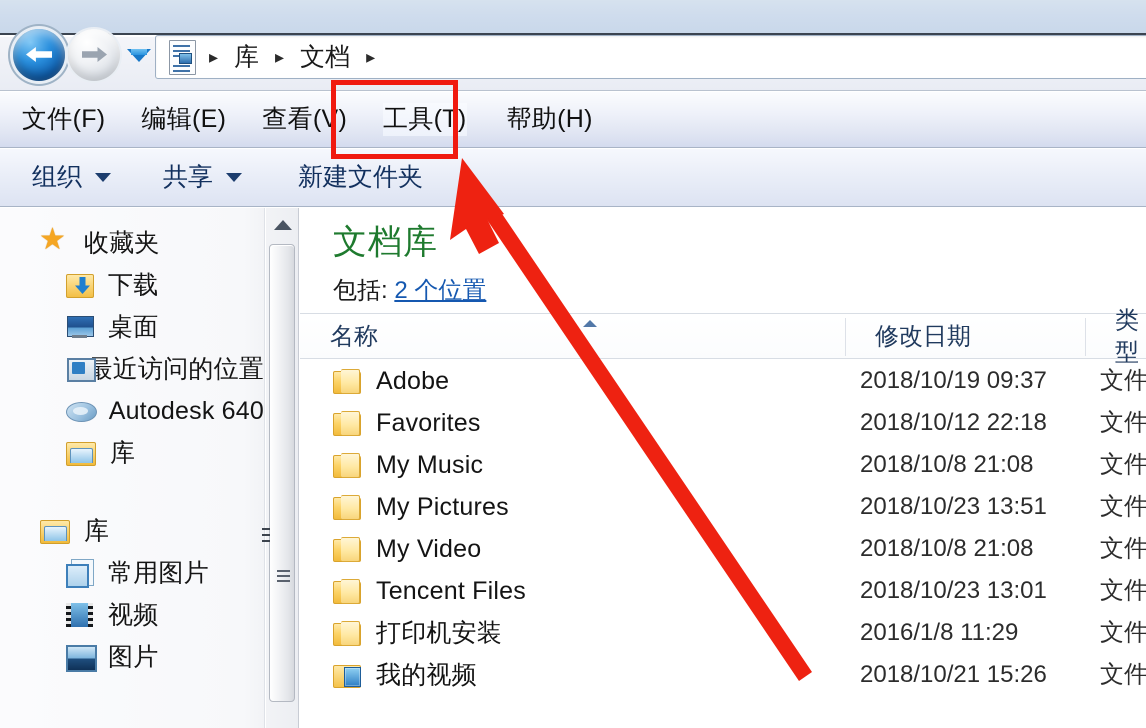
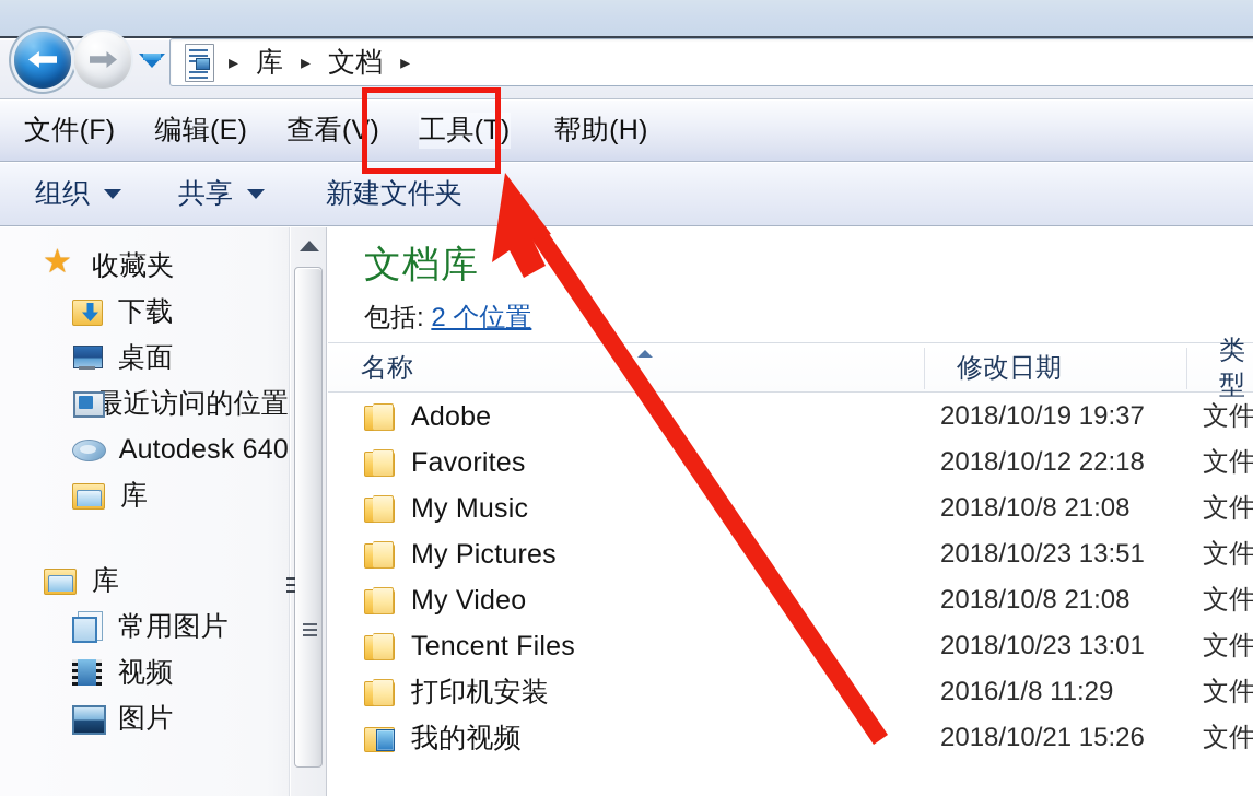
  ▸
  库
  ▸
  文档
  ▸
  文件(F)
  编辑(E)
  查看(V)
  工具(T)
  帮助(H)
  组织
  共享
  新建文件夹
  收藏夹
  下载
  桌面
  最近访问的位置
  Autodesk 640
  库
  库
  常用图片
  视频
  图片
  文档库
  包括: 2 个位置
  名称
  修改日期
  类型
  Adobe
- 2018/10/19 09:37
+ 2018/10/19 19:37
  文件
  Favorites
  2018/10/12 22:18
  文件
  My Music
  2018/10/8 21:08
  文件
  My Pictures
  2018/10/23 13:51
  文件
  My Video
  2018/10/8 21:08
  文件
  Tencent Files
  2018/10/23 13:01
  文件
  打印机安装
  2016/1/8 11:29
  文件
  我的视频
  2018/10/21 15:26
  文件
